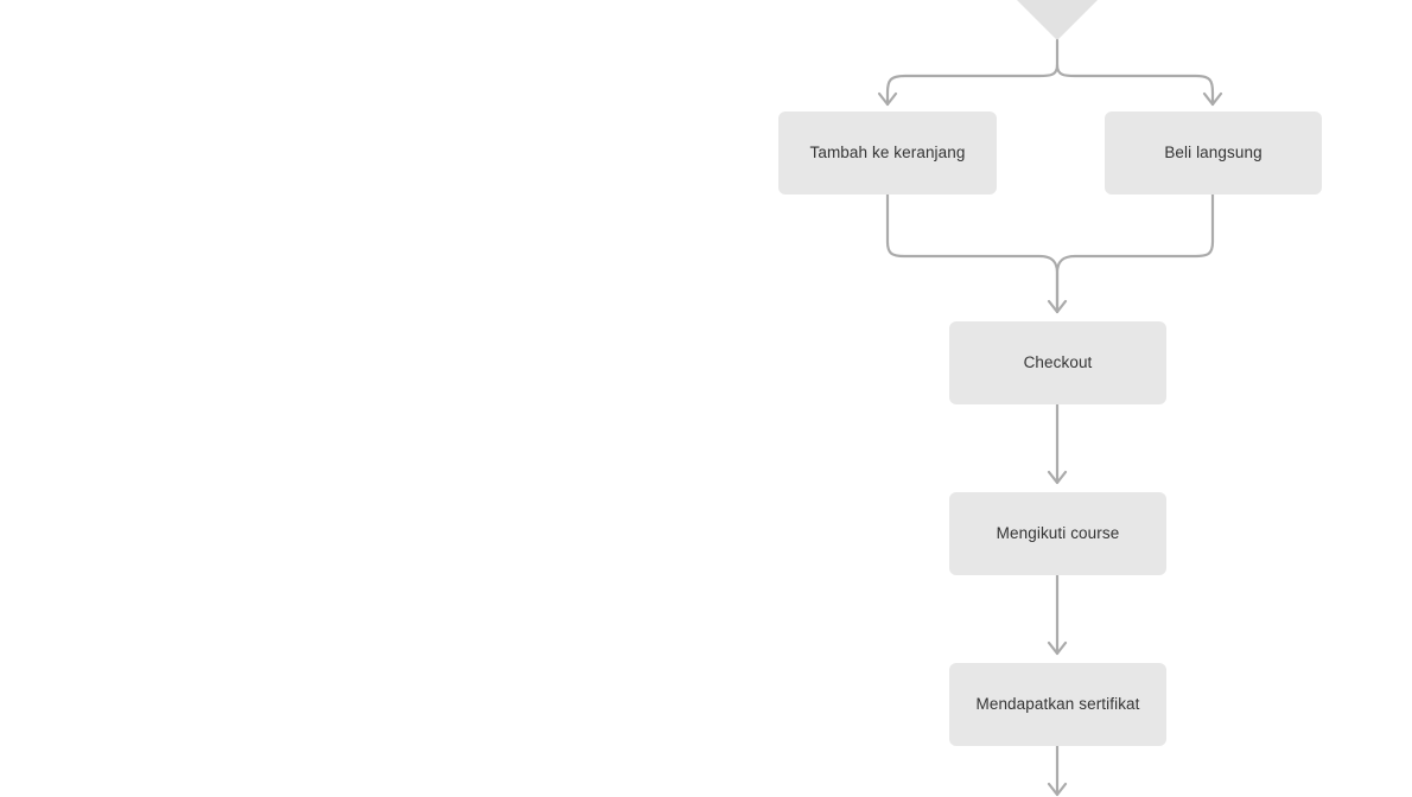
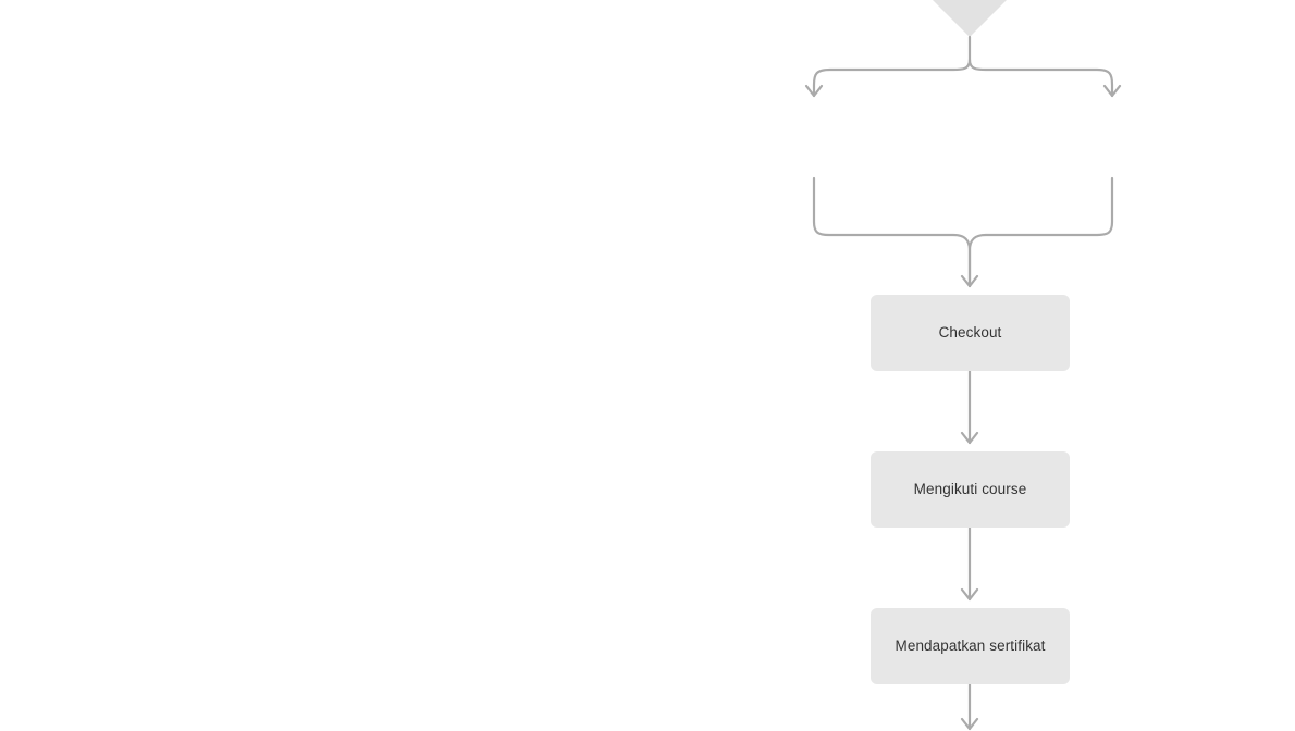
- Tambah ke keranjang
- Beli langsung
  Checkout
  Mengikuti course
  Mendapatkan sertifikat
